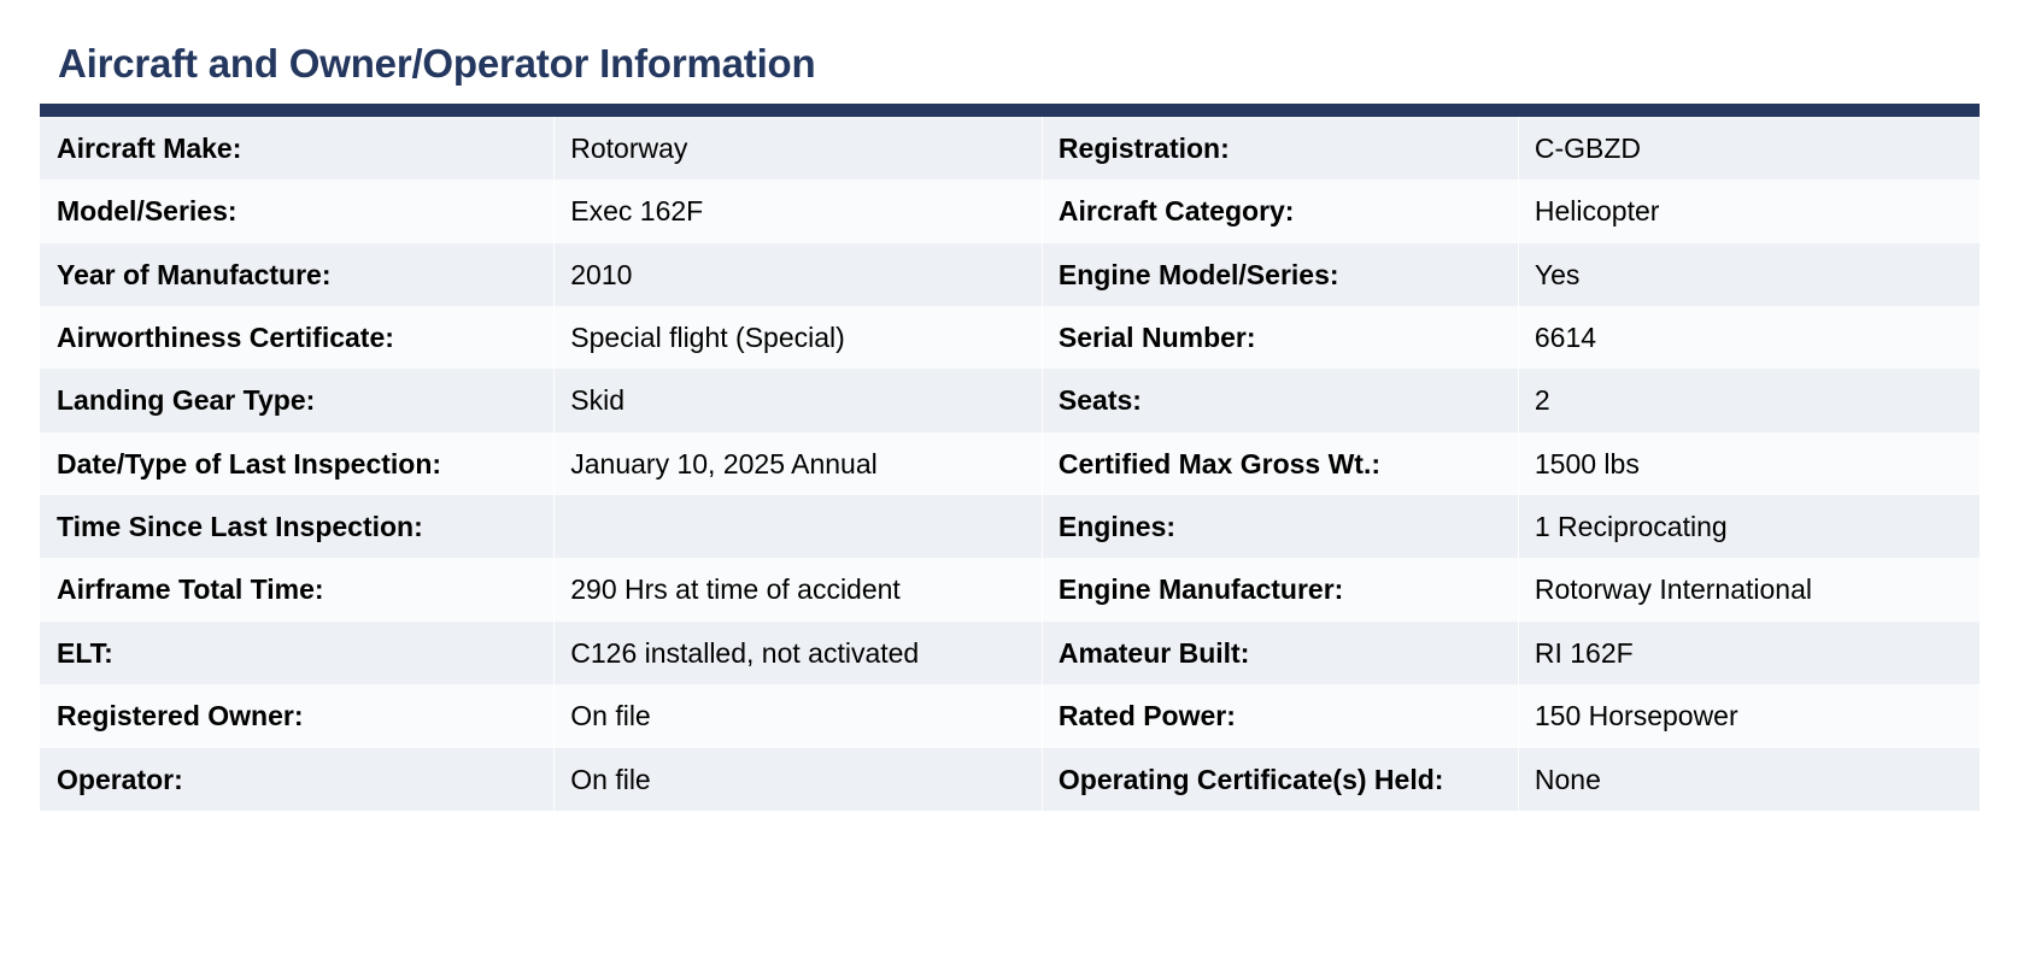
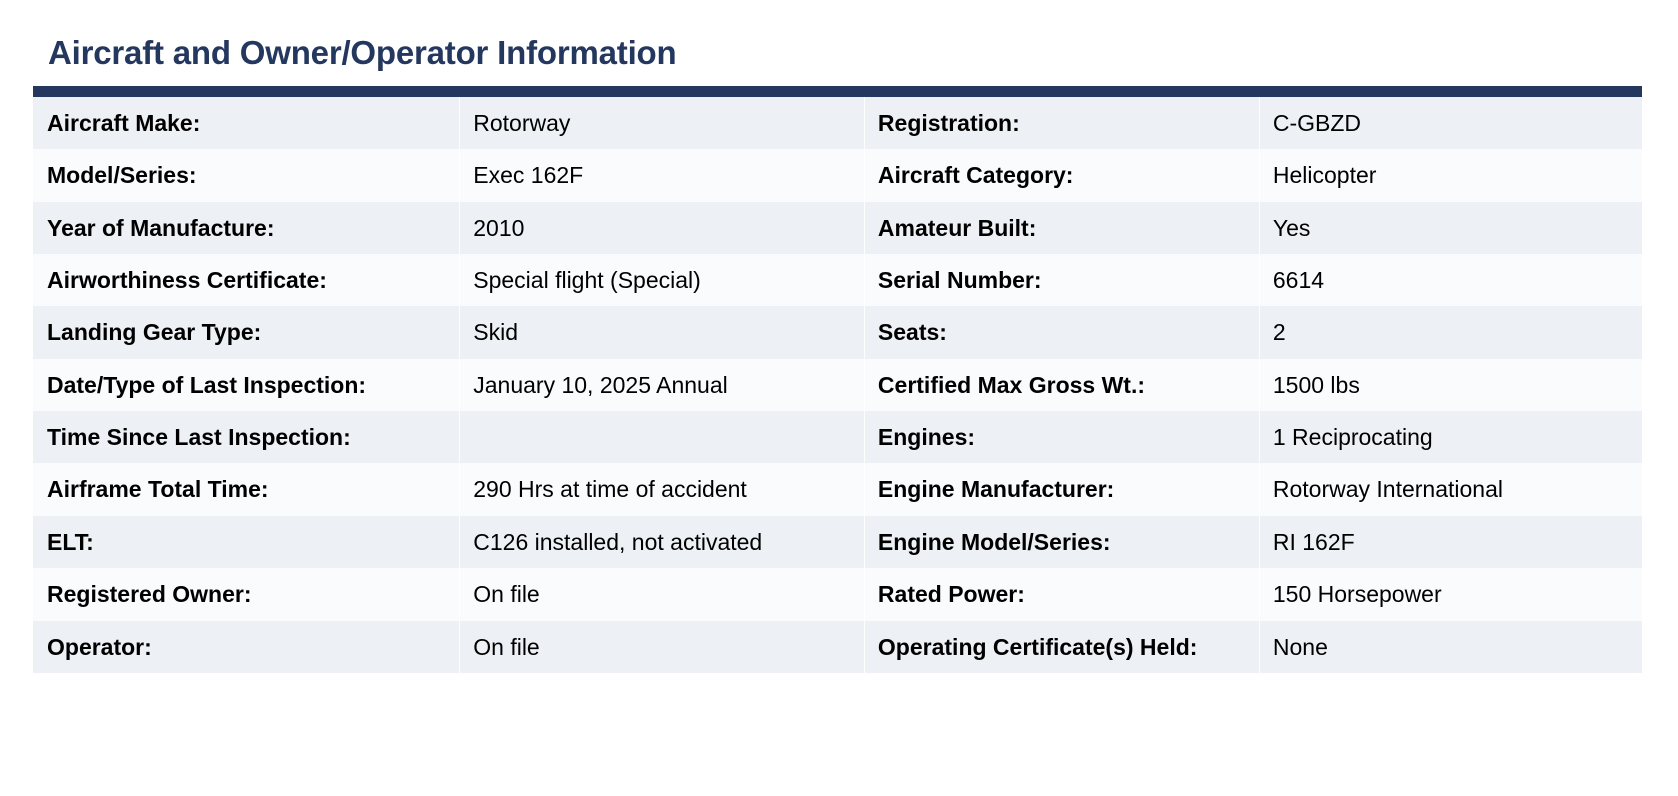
  Aircraft and Owner/Operator Information
  Aircraft Make:	Rotorway	Registration:	C-GBZD
  Model/Series:	Exec 162F	Aircraft Category:	Helicopter
- Year of Manufacture:	2010	Engine Model/Series:	Yes
+ Year of Manufacture:	2010	Amateur Built:	Yes
  Airworthiness Certificate:	Special flight (Special)	Serial Number:	6614
  Landing Gear Type:	Skid	Seats:	2
  Date/Type of Last Inspection:	January 10, 2025 Annual	Certified Max Gross Wt.:	1500 lbs
  Time Since Last Inspection:		Engines:	1 Reciprocating
  Airframe Total Time:	290 Hrs at time of accident	Engine Manufacturer:	Rotorway International
- ELT:	C126 installed, not activated	Amateur Built:	RI 162F
+ ELT:	C126 installed, not activated	Engine Model/Series:	RI 162F
  Registered Owner:	On file	Rated Power:	150 Horsepower
  Operator:	On file	Operating Certificate(s) Held:	None
